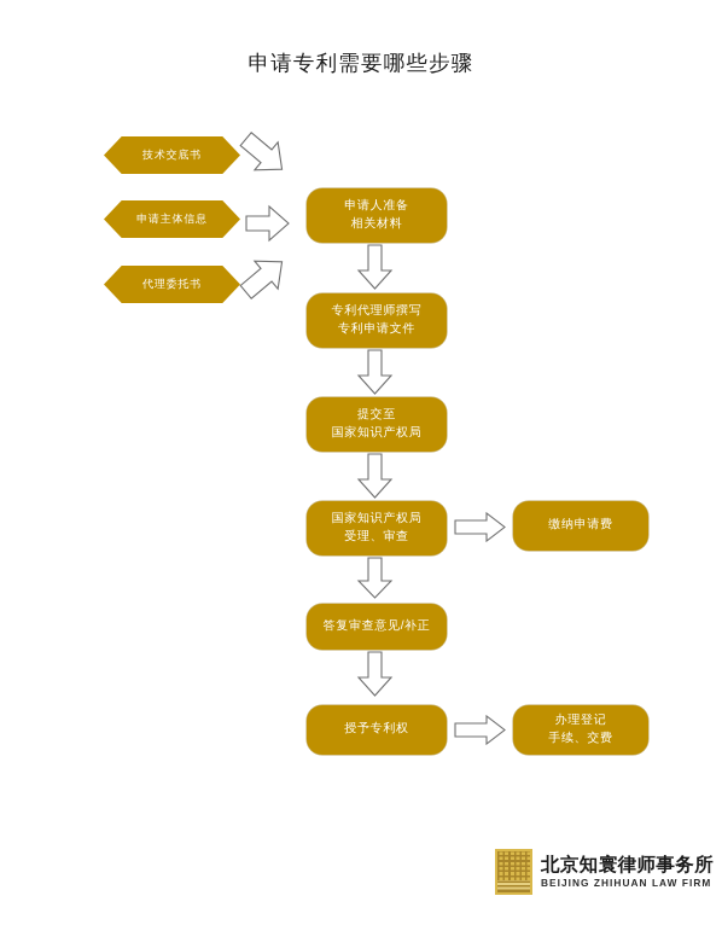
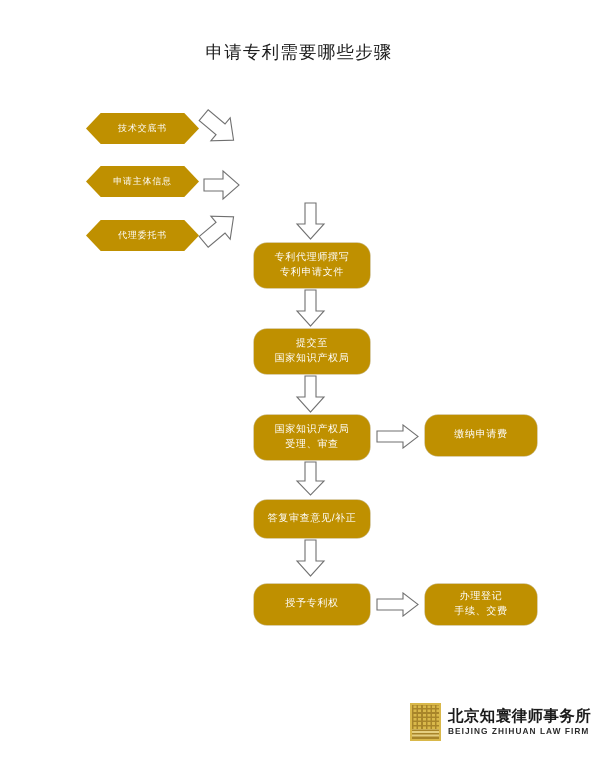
  申请专利需要哪些步骤
  技术交底书
  申请主体信息
  代理委托书
- 申请人准备
- 相关材料
  专利代理师撰写
  专利申请文件
  提交至
  国家知识产权局
  国家知识产权局
  受理、审查
  缴纳申请费
  答复审查意见/补正
  授予专利权
  办理登记
  手续、交费
  北京知寰律师事务所
  BEIJING ZHIHUAN LAW FIRM
